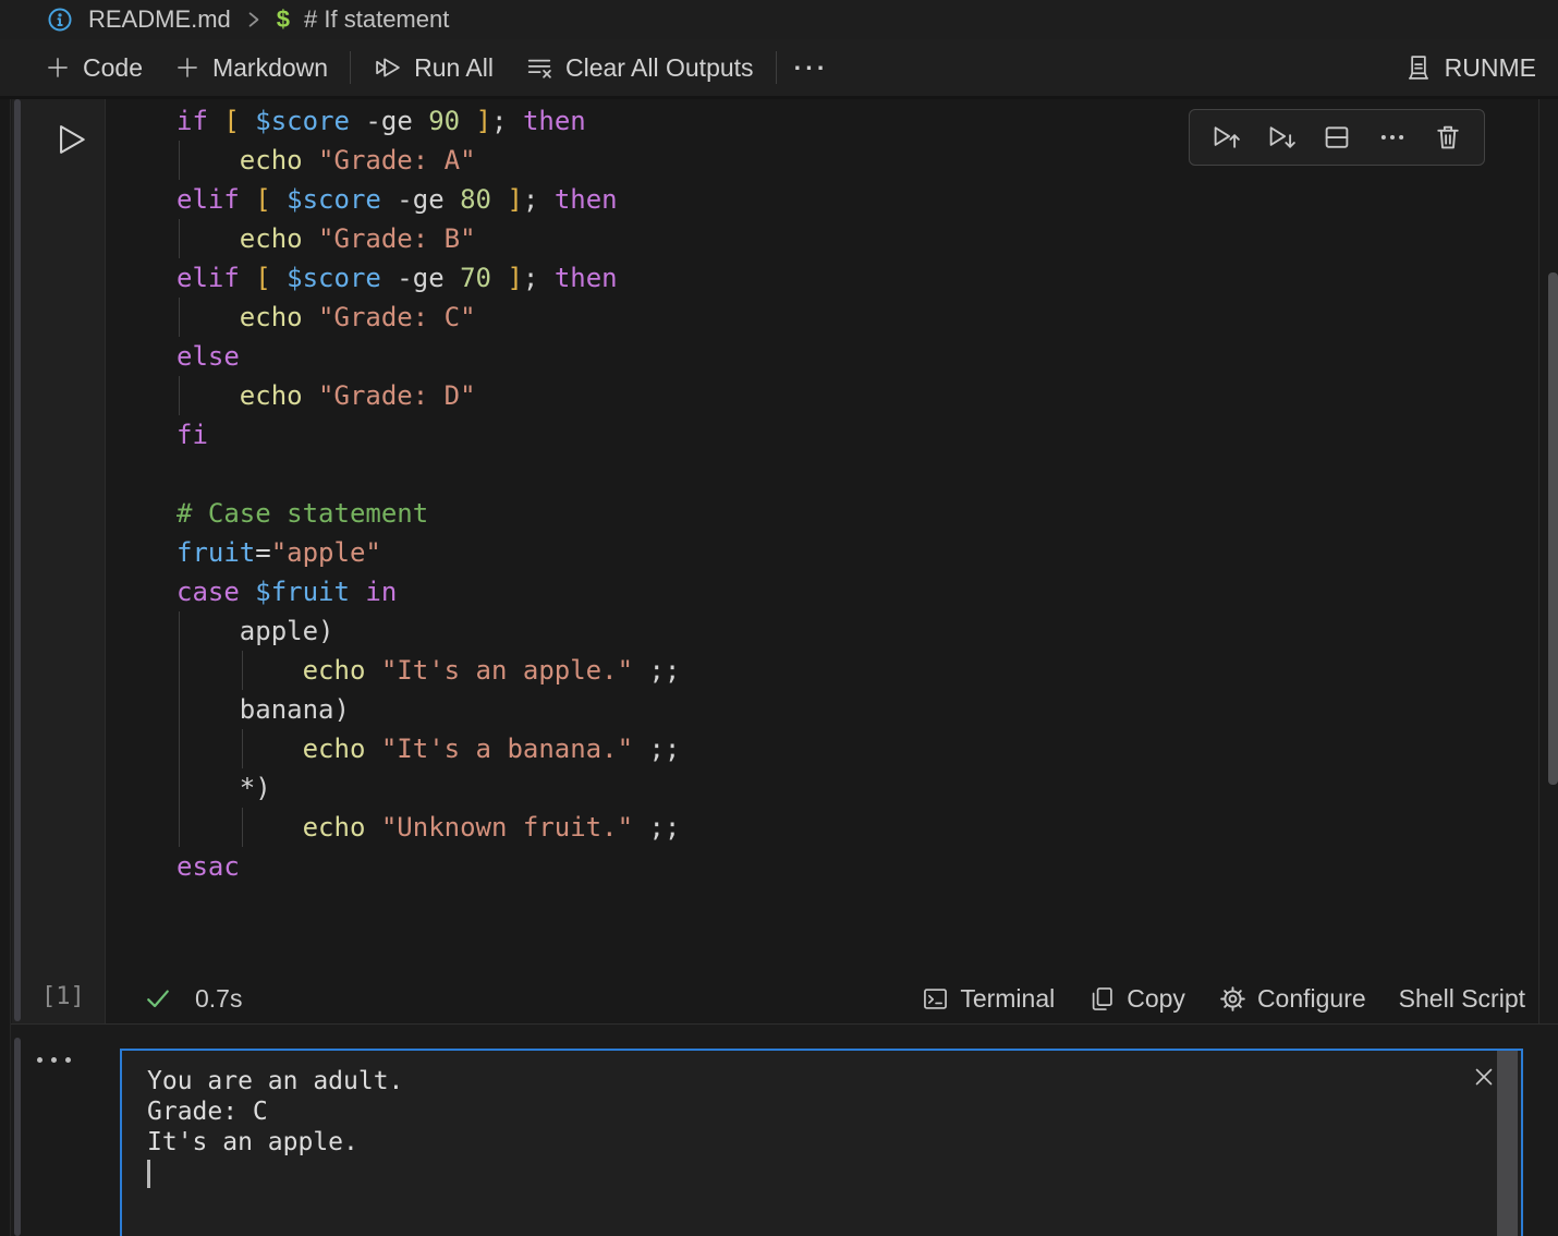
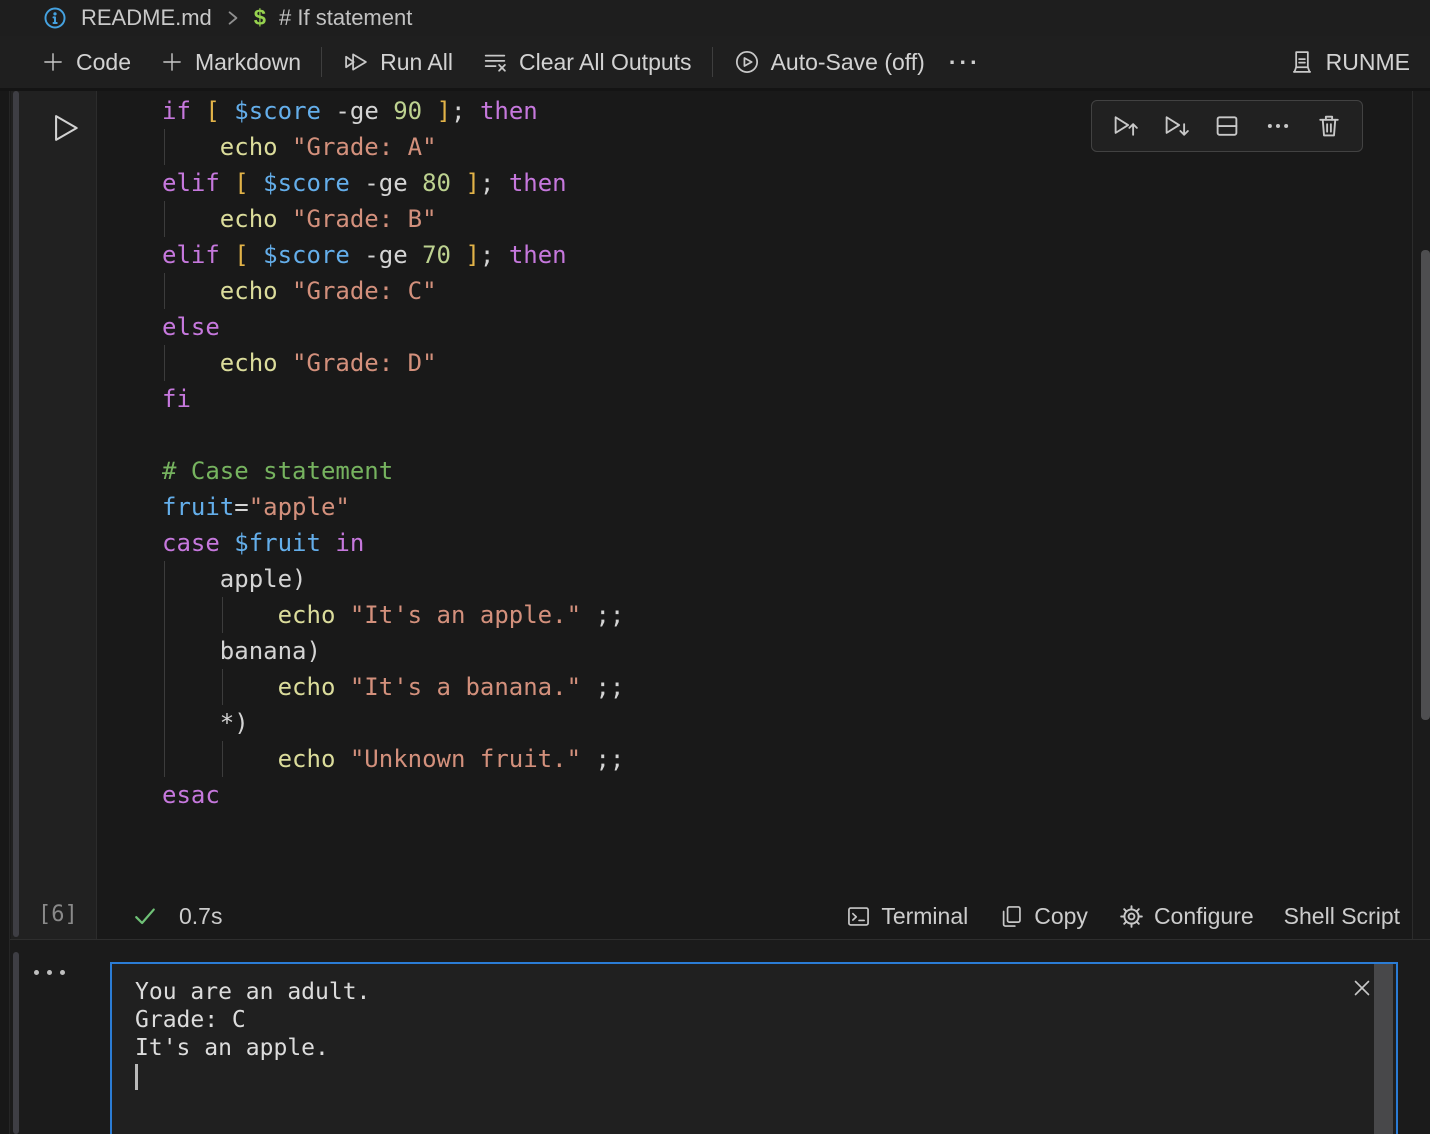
  README.md
  $
  # If statement
  Code
  Markdown
  Run All
  Clear All Outputs
+ Auto-Save (off)
  ···
  RUNME
  if [ $score -ge 90 ]; then
  echo "Grade: A"
  elif [ $score -ge 80 ]; then
  echo "Grade: B"
  elif [ $score -ge 70 ]; then
  echo "Grade: C"
  else
  echo "Grade: D"
  fi
  # Case statement
  fruit="apple"
  case $fruit in
  apple)
  echo "It's an apple." ;;
  banana)
  echo "It's a banana." ;;
  *)
  echo "Unknown fruit." ;;
  esac
  0.7s
  Terminal
  Copy
  Configure
  Shell Script
- [1]
+ [6]
  You are an adult.
  Grade: C
  It's an apple.
